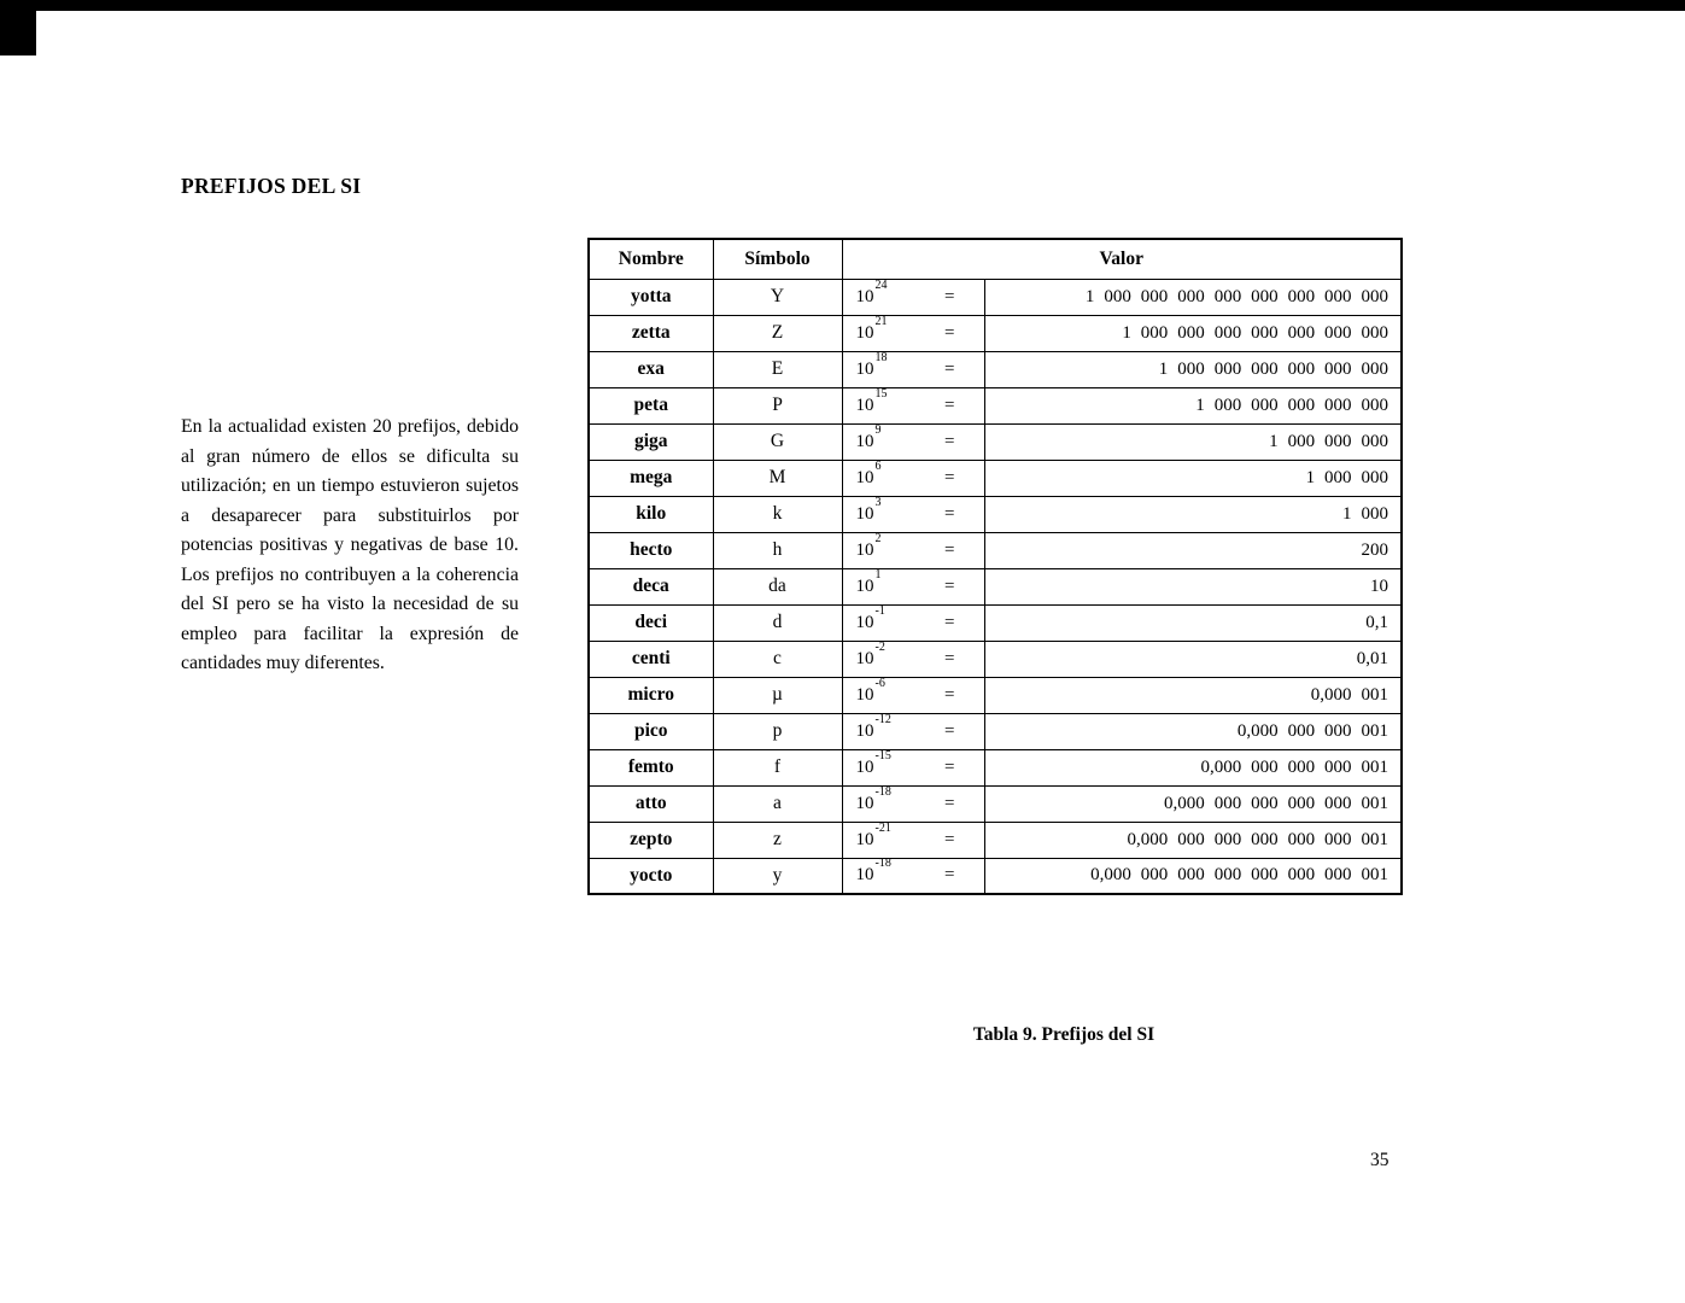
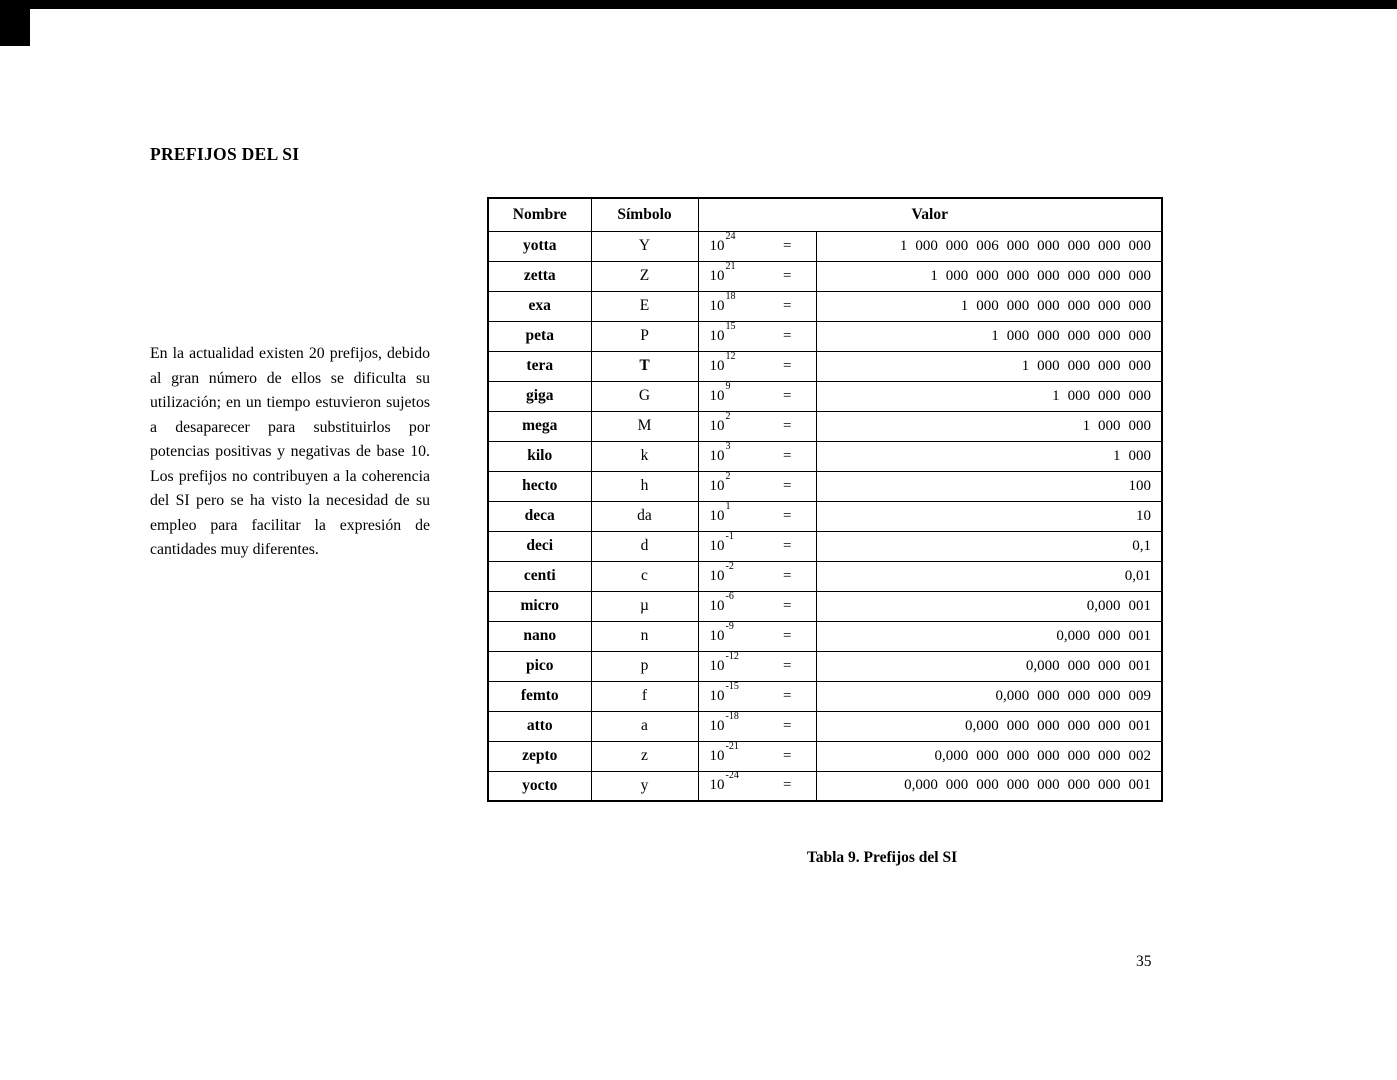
  PREFIJOS DEL SI
  En la actualidad existen 20 prefijos, debido al gran número de ellos se dificulta su utilización; en un tiempo estuvieron sujetos a desaparecer para substituirlos por potencias positivas y negativas de base 10. Los prefijos no contribuyen a la coherencia del SI pero se ha visto la necesidad de su empleo para facilitar la expresión de cantidades muy diferentes.
  Nombre	Símbolo	Valor
- yotta	Y	1024=	1 000 000 000 000 000 000 000 000
+ yotta	Y	1024=	1 000 000 006 000 000 000 000 000
  zetta	Z	1021=	1 000 000 000 000 000 000 000
  exa	E	1018=	1 000 000 000 000 000 000
  peta	P	1015=	1 000 000 000 000 000
+ tera	T	1012=	1 000 000 000 000
  giga	G	109=	1 000 000 000
- mega	M	106=	1 000 000
+ mega	M	102=	1 000 000
  kilo	k	103=	1 000
- hecto	h	102=	200
+ hecto	h	102=	100
  deca	da	101=	10
  deci	d	10-1=	0,1
  centi	c	10-2=	0,01
  micro	µ	10-6=	0,000 001
+ nano	n	10-9=	0,000 000 001
  pico	p	10-12=	0,000 000 000 001
- femto	f	10-15=	0,000 000 000 000 001
+ femto	f	10-15=	0,000 000 000 000 009
  atto	a	10-18=	0,000 000 000 000 000 001
- zepto	z	10-21=	0,000 000 000 000 000 000 001
+ zepto	z	10-21=	0,000 000 000 000 000 000 002
- yocto	y	10-18=	0,000 000 000 000 000 000 000 001
+ yocto	y	10-24=	0,000 000 000 000 000 000 000 001
  Tabla 9. Prefijos del SI
  35
